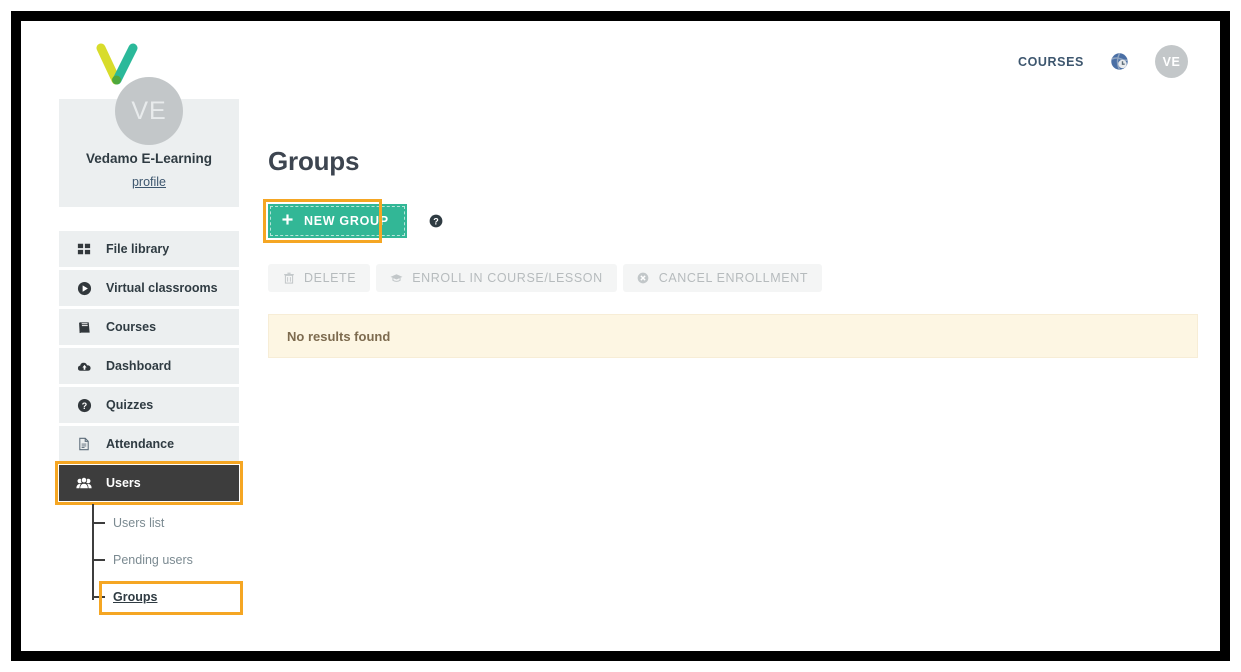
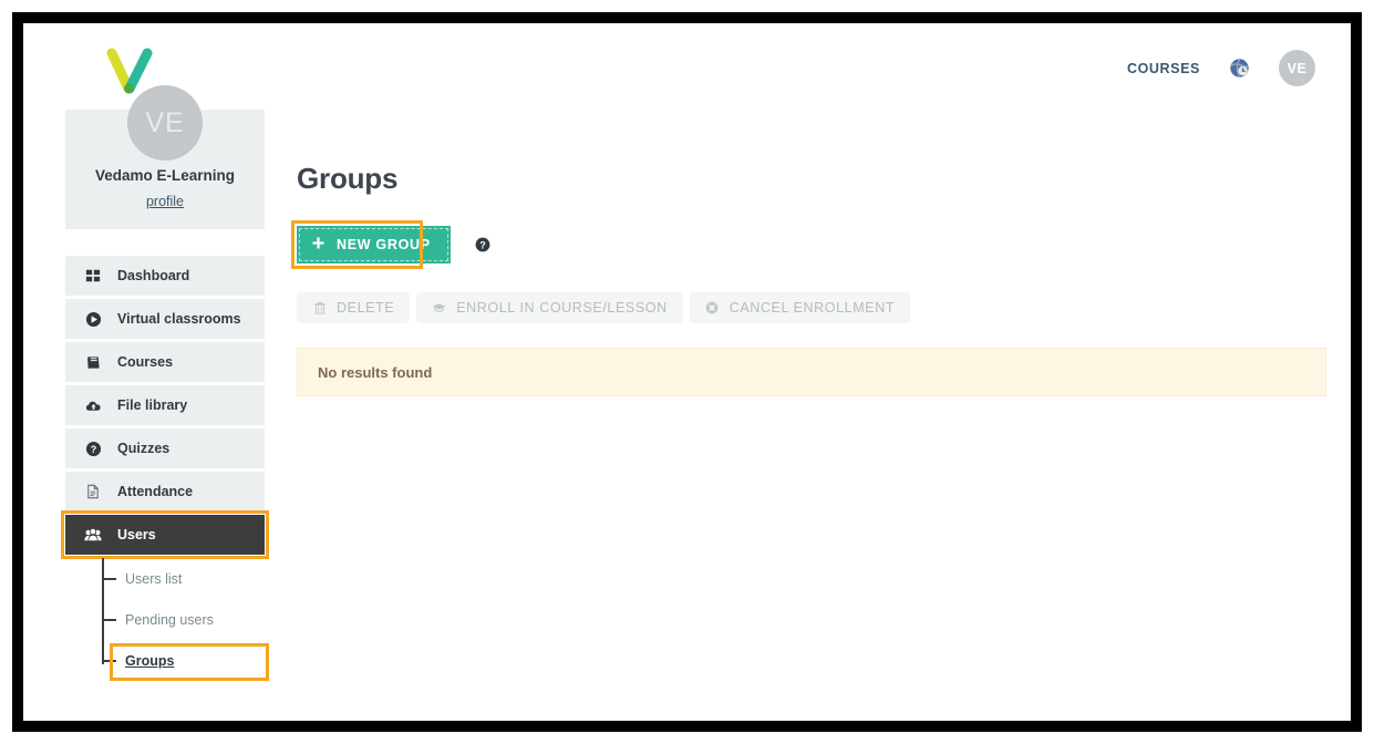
  COURSES
  VE
  VE
  Vedamo E-Learning
  profile
- File library
+ Dashboard
  Virtual classrooms
  Courses
- Dashboard
+ File library
  ?
  Quizzes
  Attendance
  Users
  Users list
  Pending users
  Groups
  Groups
  NEW GROUP
  ?
  DELETE
  ENROLL IN COURSE/LESSON
  CANCEL ENROLLMENT
  No results found
